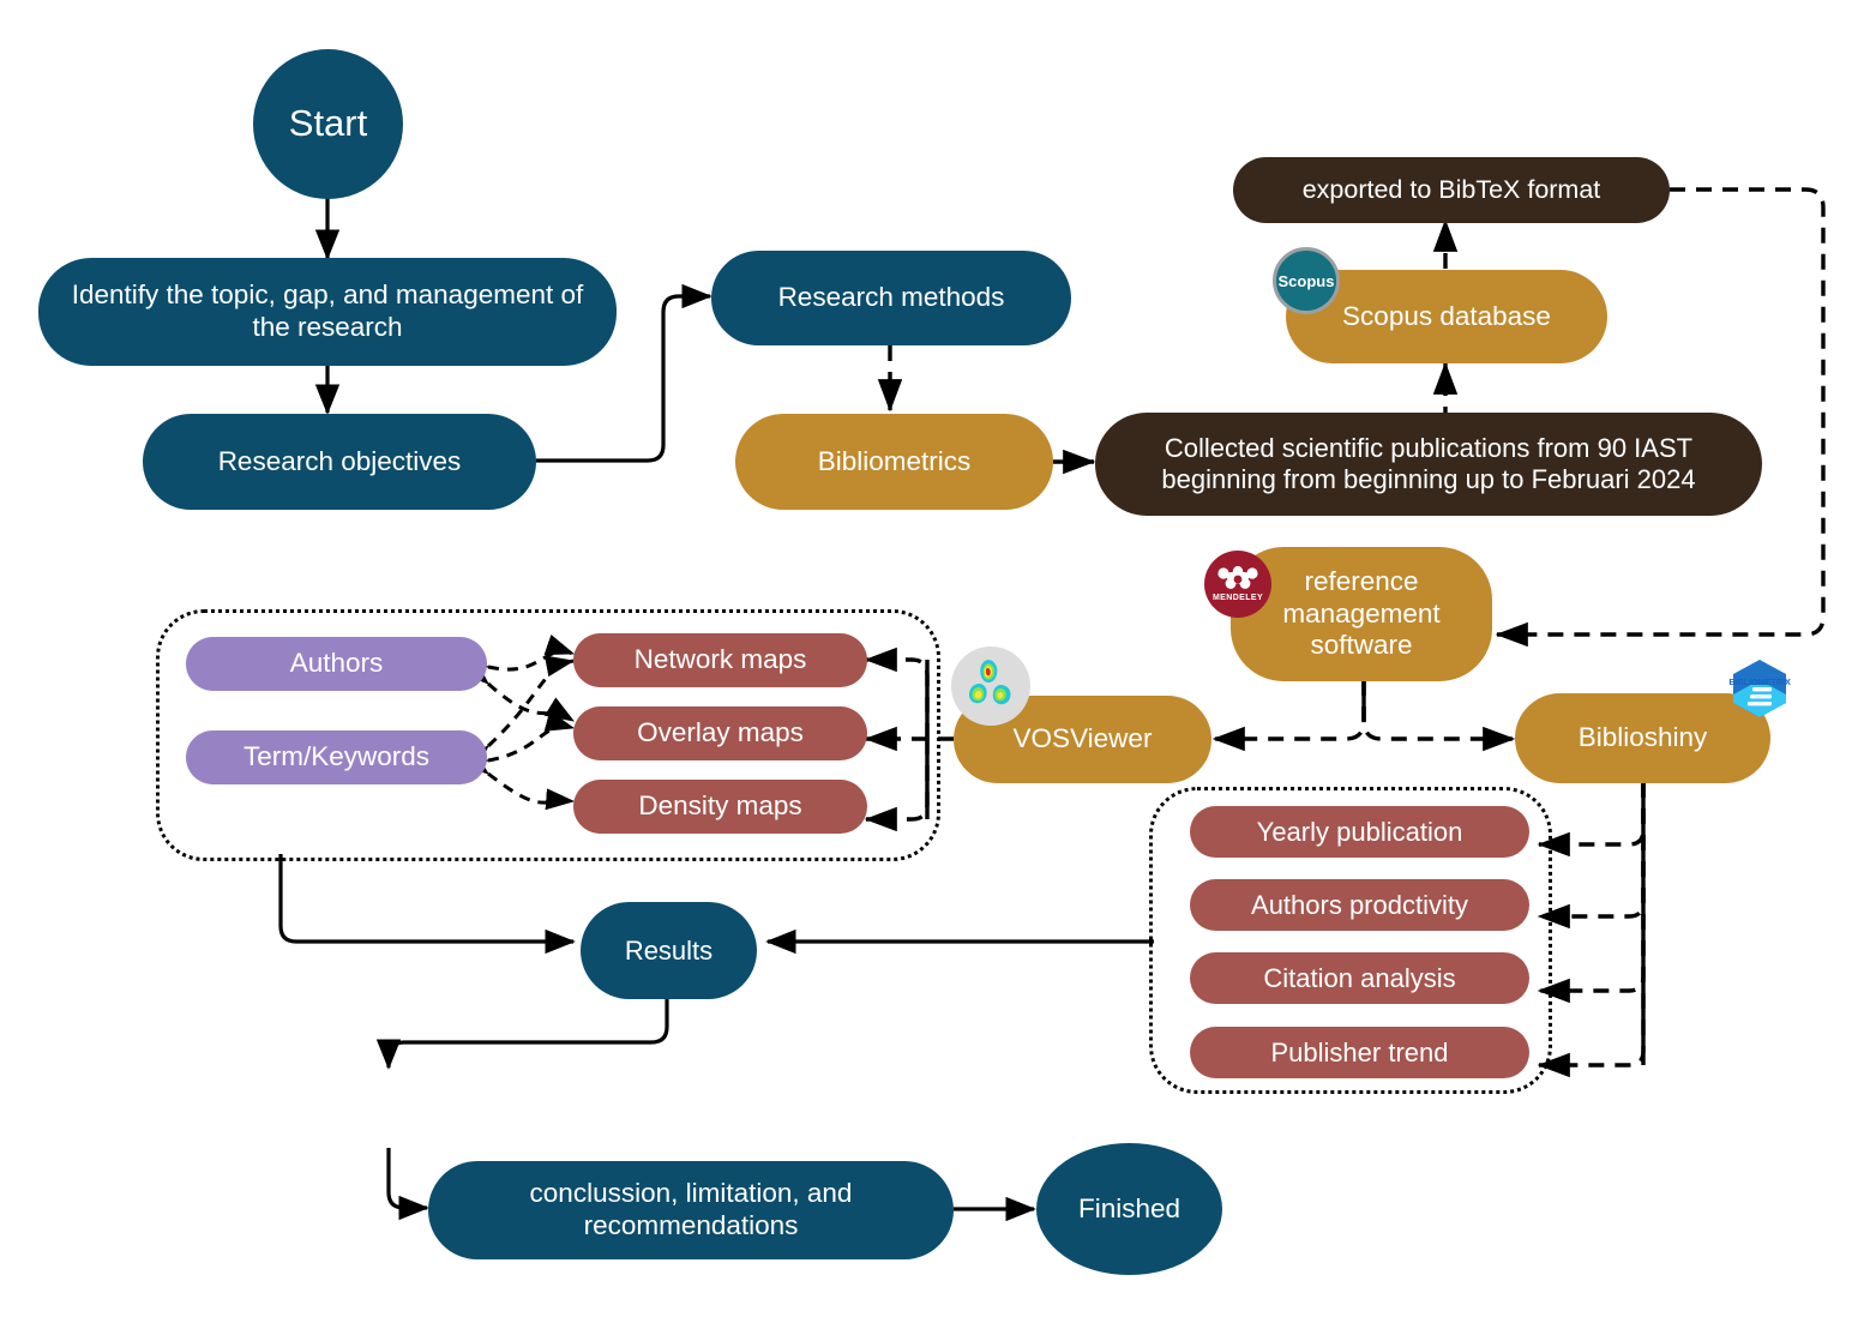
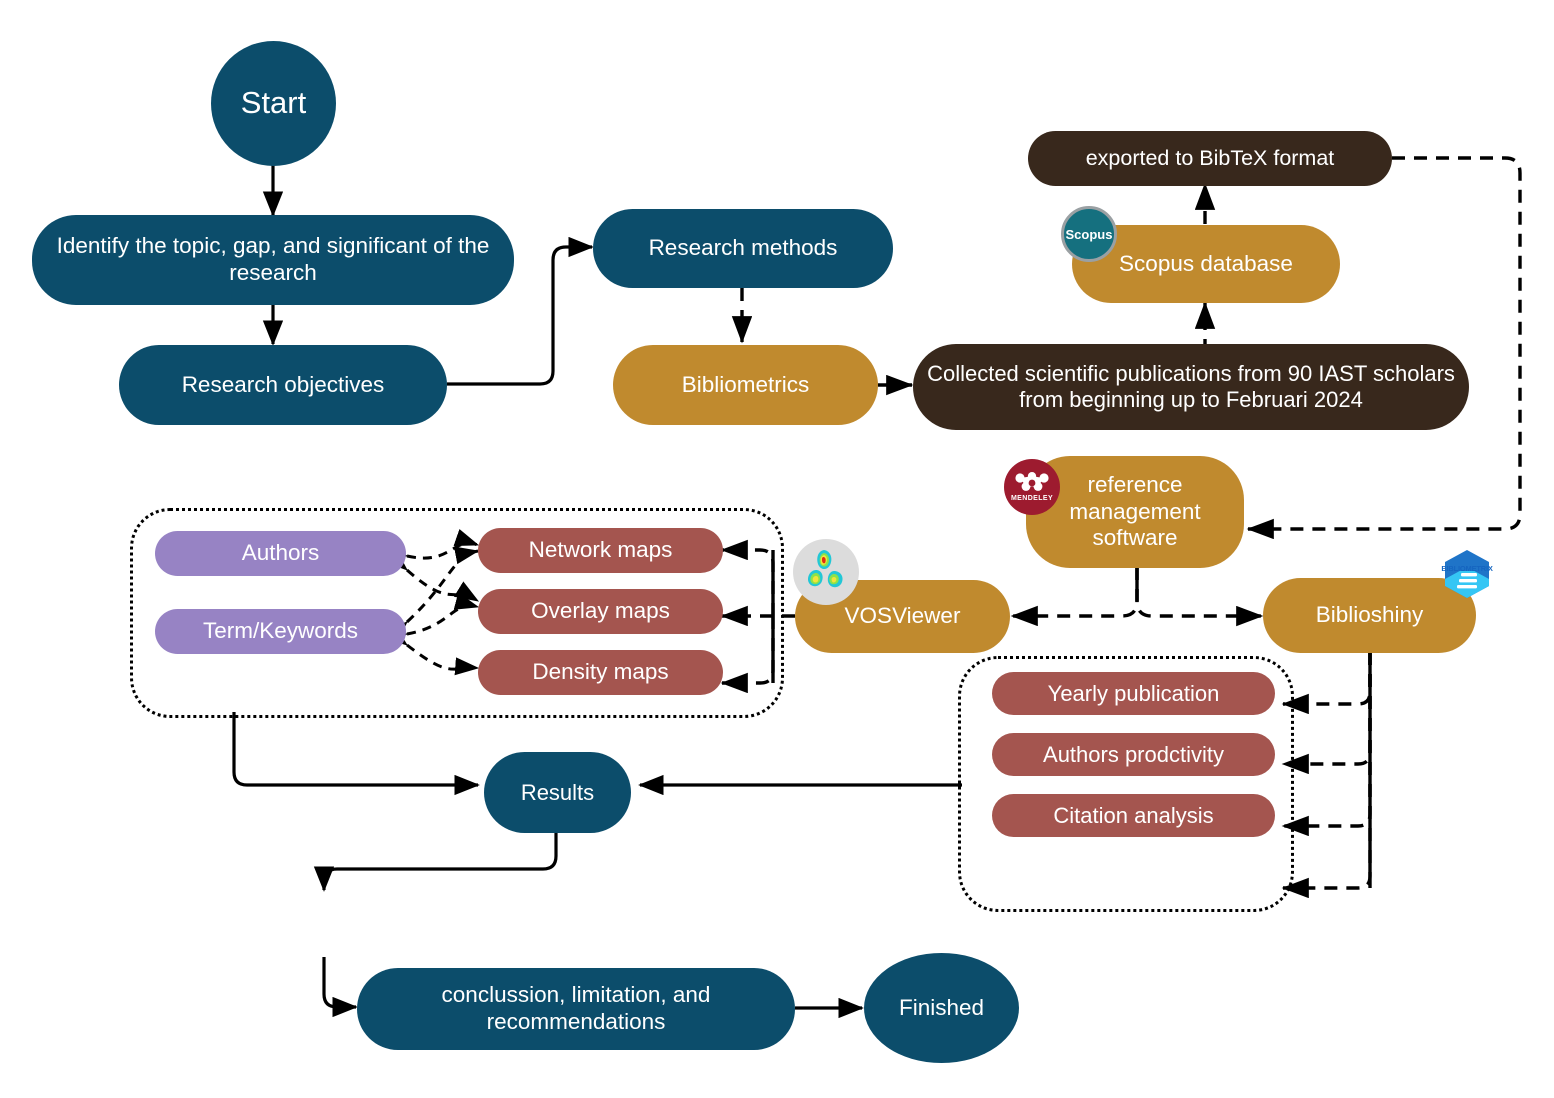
  Start
- Identify the topic, gap, and management of the research
+ Identify the topic, gap, and significant of the research
  Research objectives
  Research methods
  Bibliometrics
  exported to BibTeX format
  Scopus database
- Collected scientific publications from 90 IAST beginning from beginning up to Februari 2024
+ Collected scientific publications from 90 IAST scholars from beginning up to Februari 2024
  reference management software
  Biblioshiny
  VOSViewer
  Authors
  Term/Keywords
  Network maps
  Overlay maps
  Density maps
  Yearly publication
  Authors prodctivity
  Citation analysis
- Publisher trend
  Results
  conclussion, limitation, and recommendations
  Finished
  Scopus
  BIBLIOMETRIX
